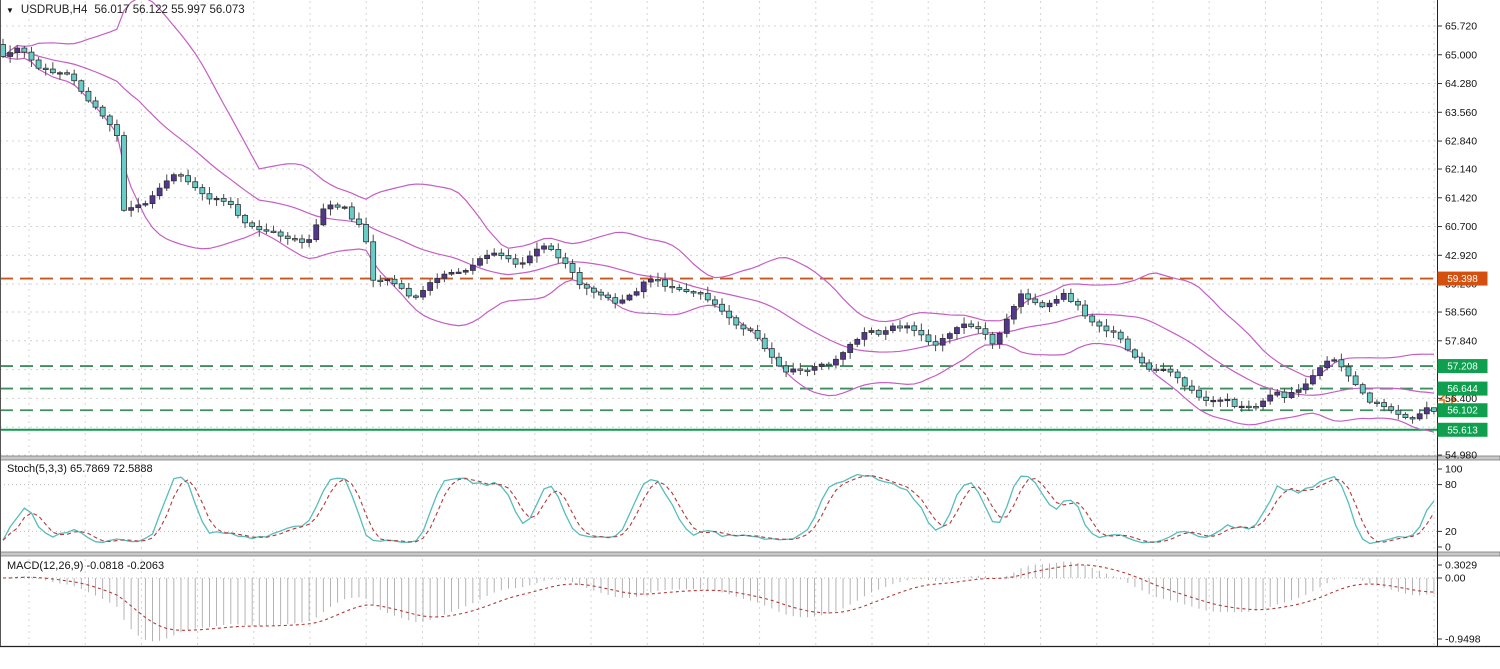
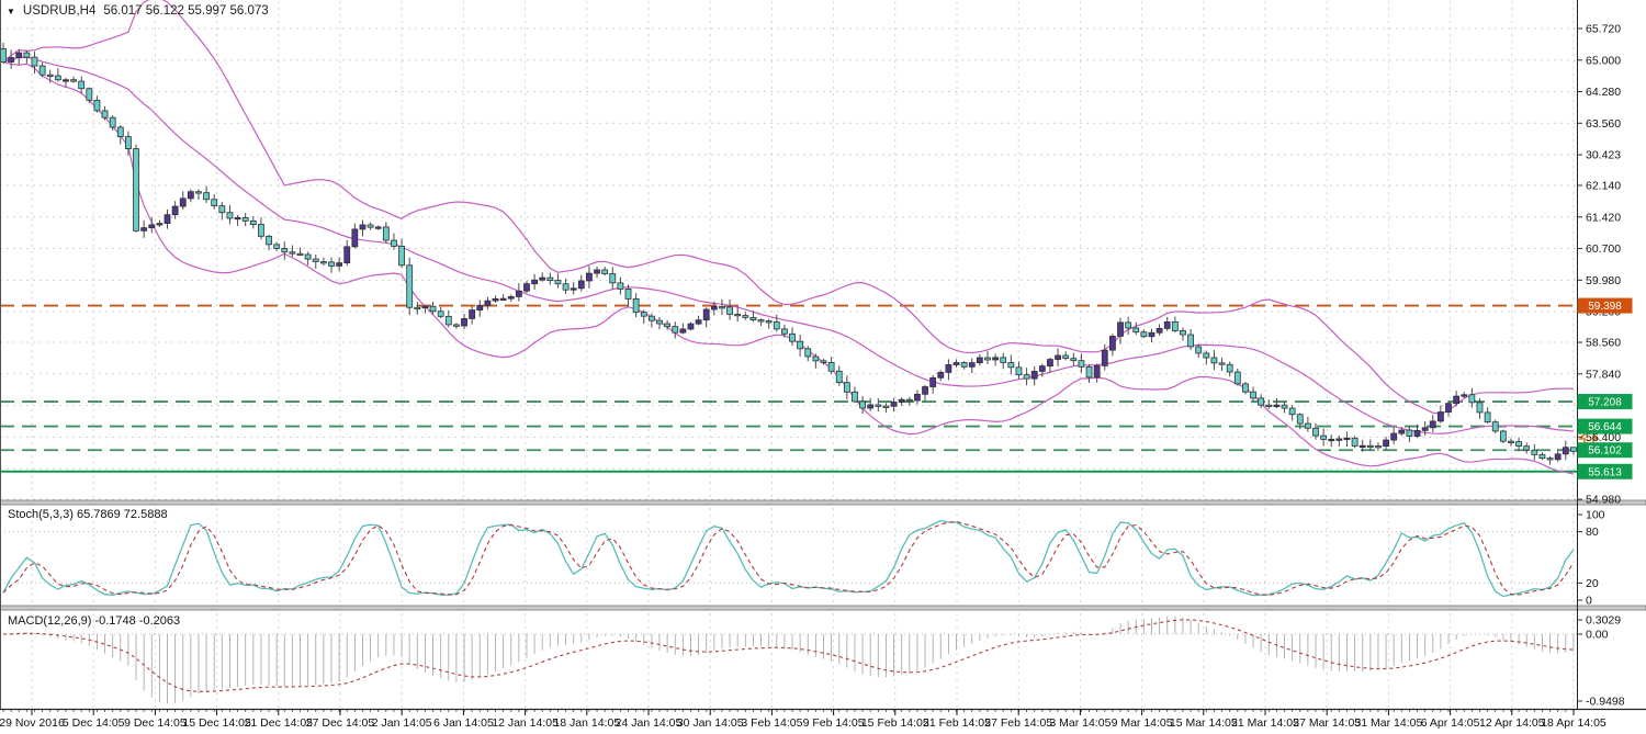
  65.720
  65.000
  64.280
  63.560
- 62.840
+ 30.423
  62.140
  61.420
  60.700
- 42.920
+ 59.980
  58.560
  57.840
  56.400
  54.980
  100
  80
  20
  0
  0.3029
  0.00
  -0.9498
  59.398
  57.208
  56.644
  56.102
  55.613
+ 29 Nov 2016
+ 5 Dec 14:05
+ 9 Dec 14:05
+ 15 Dec 14:05
+ 21 Dec 14:05
+ 27 Dec 14:05
+ 2 Jan 14:05
+ 6 Jan 14:05
+ 12 Jan 14:05
+ 18 Jan 14:05
+ 24 Jan 14:05
+ 30 Jan 14:05
+ 3 Feb 14:05
+ 9 Feb 14:05
+ 15 Feb 14:05
+ 21 Feb 14:05
+ 27 Feb 14:05
+ 3 Mar 14:05
+ 9 Mar 14:05
+ 15 Mar 14:05
+ 21 Mar 14:05
+ 27 Mar 14:05
+ 31 Mar 14:05
+ 6 Apr 14:05
+ 12 Apr 14:05
+ 18 Apr 14:05
  ▼
  USDRUB,H4
  56.017 56.122 55.997 56.073
  Stoch(5,3,3) 65.7869 72.5888
- MACD(12,26,9) -0.0818 -0.2063
+ MACD(12,26,9) -0.1748 -0.2063
